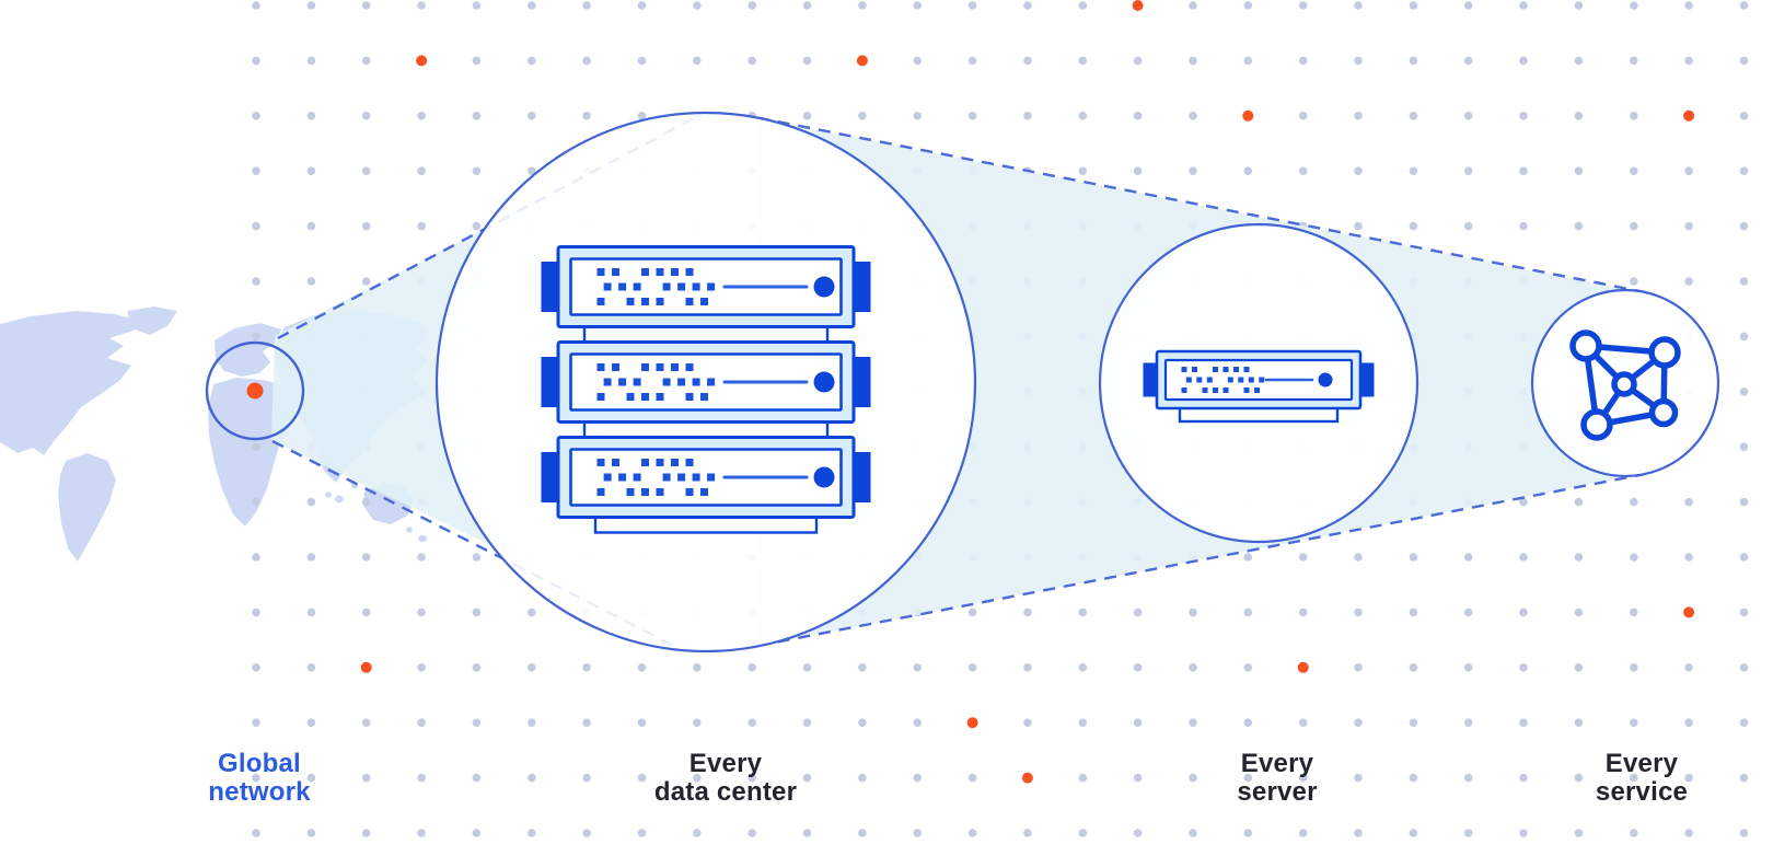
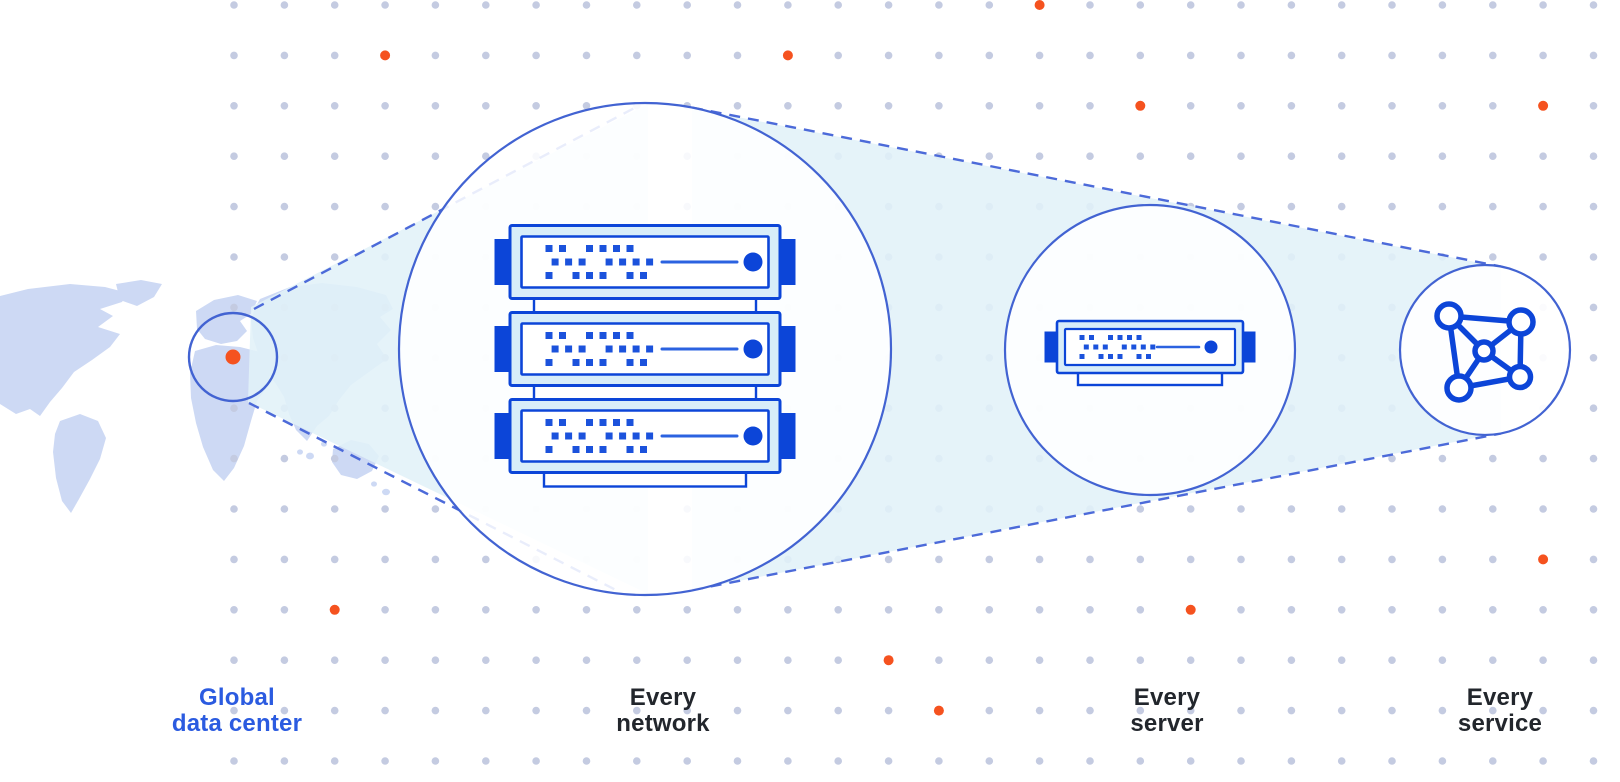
  Global
- network
+ data center
  Every
- data center
+ network
  Every
  server
  Every
  service
